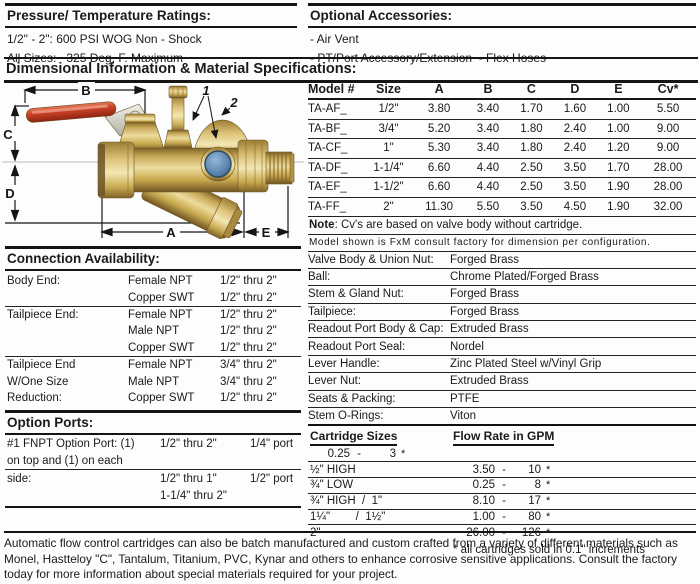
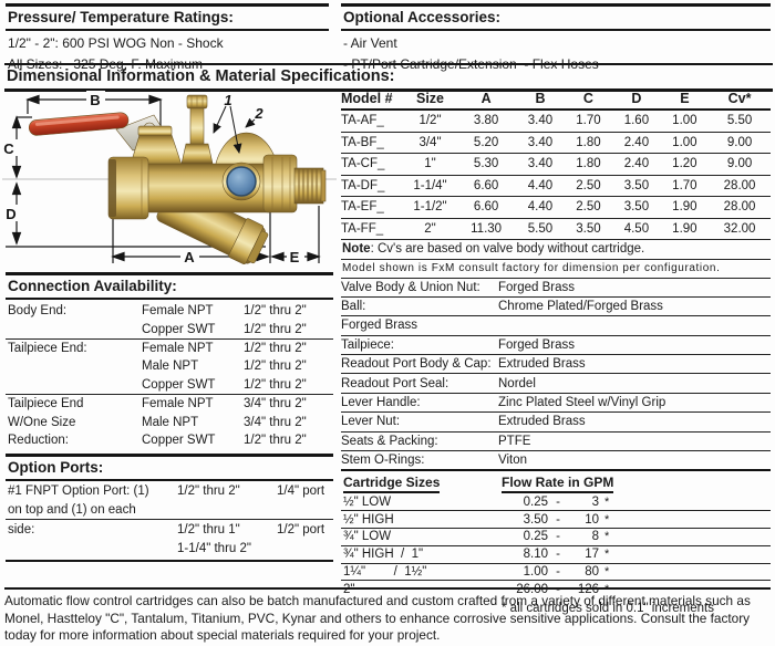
  Pressure/ Temperature Ratings:
  1/2" - 2": 600 PSI WOG Non - Shock
  All Sizes: 325 Deg. F. Maximum
  Optional Accessories:
  - Air Vent
- - PT/Port Accessory/Extension - Flex Hoses
+ - PT/Port Cartridge/Extension - Flex Hoses
  Dimensional Information & Material Specifications:
  B
  C
  D
  A
  E
  1
  2
  Model #	Size	A	B	C	D	E	Cv*
  TA-AF_	1/2"	3.80	3.40	1.70	1.60	1.00	5.50
  TA-BF_	3/4"	5.20	3.40	1.80	2.40	1.00	9.00
  TA-CF_	1"	5.30	3.40	1.80	2.40	1.20	9.00
  TA-DF_	1-1/4"	6.60	4.40	2.50	3.50	1.70	28.00
  TA-EF_	1-1/2"	6.60	4.40	2.50	3.50	1.90	28.00
  TA-FF_	2"	11.30	5.50	3.50	4.50	1.90	32.00
  Note: Cv's are based on valve body without cartridge.
  Model shown is FxM consult factory for dimension per configuration.
  Valve Body & Union Nut:
  Forged Brass
  Ball:
  Chrome Plated/Forged Brass
- Stem & Gland Nut:
  Forged Brass
  Tailpiece:
  Forged Brass
  Readout Port Body & Cap:
  Extruded Brass
  Readout Port Seal:
  Nordel
  Lever Handle:
  Zinc Plated Steel w/Vinyl Grip
  Lever Nut:
  Extruded Brass
  Seats & Packing:
  PTFE
  Stem O-Rings:
  Viton
  Cartridge Sizes
  Flow Rate in GPM
+ ½" LOW
  0.25
  -
  3
  *
  ½" HIGH
  3.50
  -
  10
  *
  ¾" LOW
  0.25
  -
  8
  *
  ¾" HIGH / 1"
  8.10
  -
  17
  *
  1¼" / 1½"
  1.00
  -
  80
  *
  2"
  26.00
  -
  126
  *
  * all cartridges sold in 0.1" increments
  Connection Availability:
  Body End:
  Female NPT
  1/2" thru 2"
  Copper SWT
  1/2" thru 2"
  Tailpiece End:
  Female NPT
  1/2" thru 2"
  Male NPT
  1/2" thru 2"
  Copper SWT
  1/2" thru 2"
  Tailpiece End
  Female NPT
  3/4" thru 2"
  W/One Size
  Male NPT
  3/4" thru 2"
  Reduction:
  Copper SWT
  1/2" thru 2"
  Option Ports:
  #1 FNPT Option Port: (1)
  1/2" thru 2"
  1/4" port
  on top and (1) on each
  side:
  1/2" thru 1"
  1/2" port
  1-1/4" thru 2"
  Automatic flow control cartridges can also be batch manufactured and custom crafted from a variety of different materials such as Monel, Hastteloy "C", Tantalum, Titanium, PVC, Kynar and others to enhance corrosive sensitive applications. Consult the factory today for more information about special materials required for your project.
